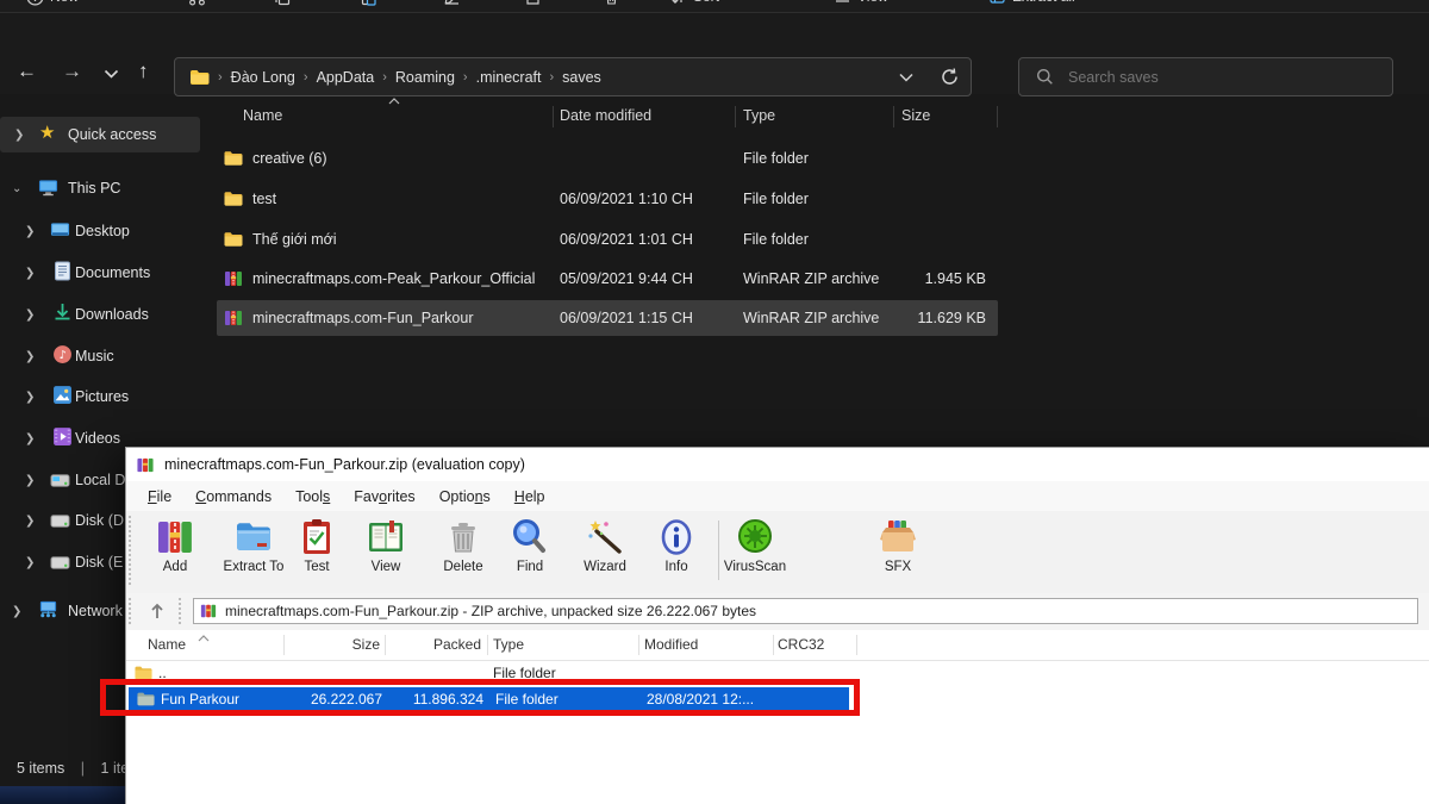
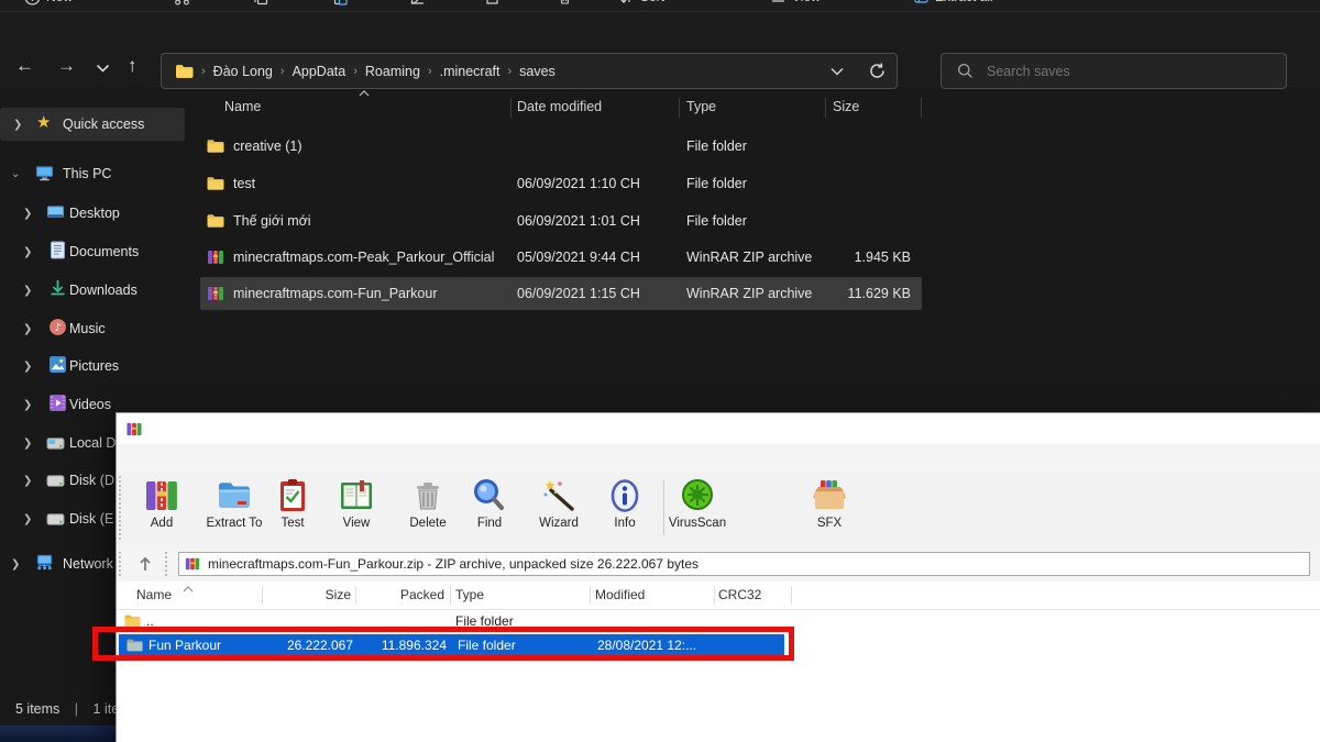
  ←
  →
  ↑
  ›
  Đào Long
  ›
  AppData
  ›
  Roaming
  ›
  .minecraft
  ›
  saves
  Search saves
  ❯
  ★
  Quick access
  ⌄
  This PC
  ❯
  Desktop
  ❯
  Documents
  ❯
  Downloads
  ❯
  ♪
  Music
  ❯
  Pictures
  ❯
  Videos
  ❯
  Local D
  ❯
  Disk (D
  ❯
  Disk (E
  ❯
  Network
  Name
  Date modified
  Type
  Size
- creative (6)
+ creative (1)
  File folder
  test
  06/09/2021 1:10 CH
  File folder
  Thế giới mới
  06/09/2021 1:01 CH
  File folder
  minecraftmaps.com-Peak_Parkour_Official
  05/09/2021 9:44 CH
  WinRAR ZIP archive
  1.945 KB
  minecraftmaps.com-Fun_Parkour
  06/09/2021 1:15 CH
  WinRAR ZIP archive
  11.629 KB
  5 items | 1 it
- minecraftmaps.com-Fun_Parkour.zip (evaluation copy)
- File
- Commands
- Tools
- Favorites
- Options
- Help
  Add
  Extract To
  Test
  View
  Delete
  Find
  Wizard
  Info
  VirusScan
  SFX
  minecraftmaps.com-Fun_Parkour.zip - ZIP archive, unpacked size 26.222.067 bytes
  Name
  Size
  Packed
  Type
  Modified
  CRC32
  ..
  File folder
  Fun Parkour
  26.222.067
  11.896.324
  File folder
  28/08/2021 12:...
